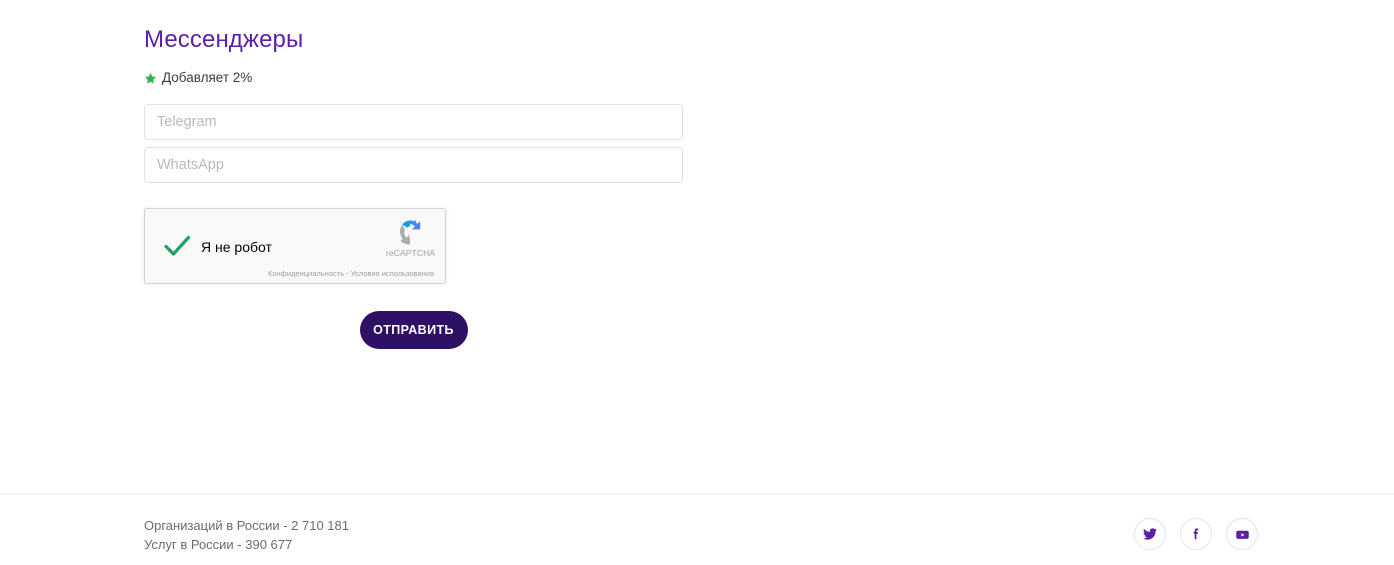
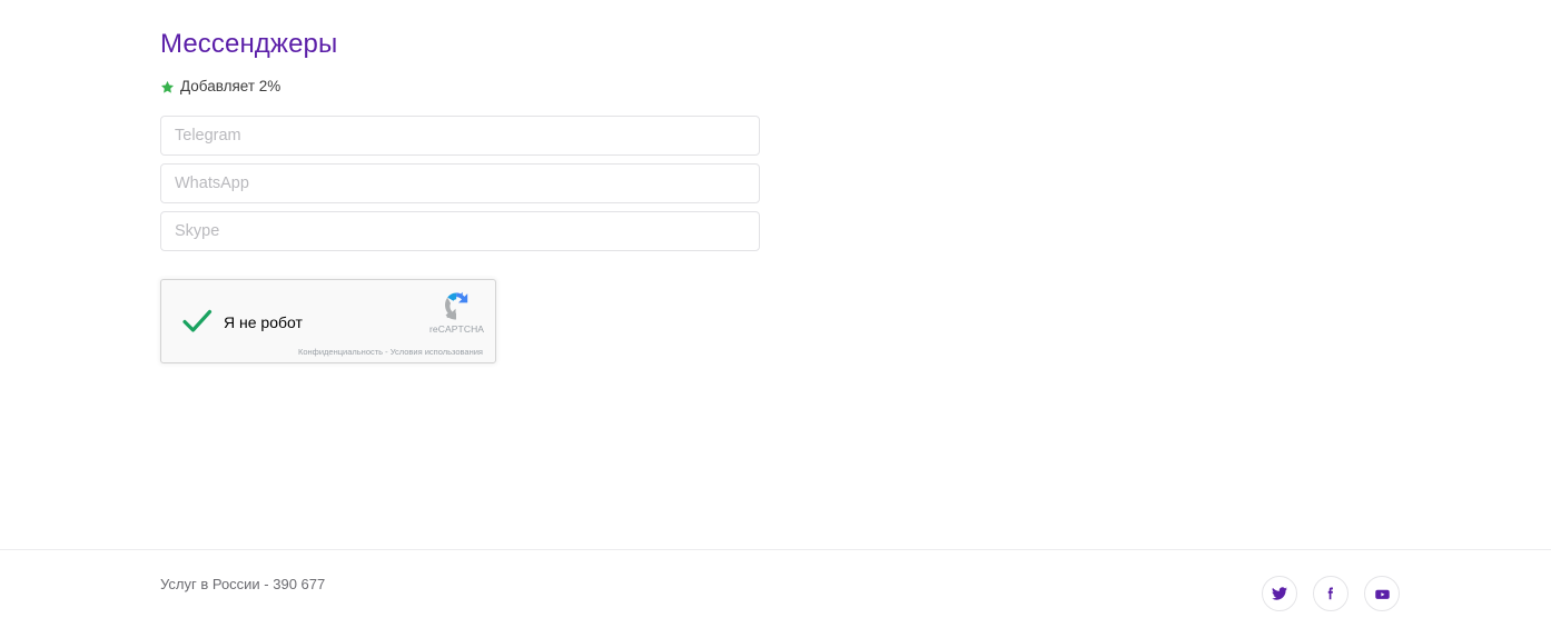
  Мессенджеры
  Добавляет 2%
  Telegram
  WhatsApp
+ Skype
  Я не робот
  reCAPTCHA
  Конфиденциальность - Условия использования
- ОТПРАВИТЬ
- Организаций в России - 2 710 181
  Услуг в России - 390 677
